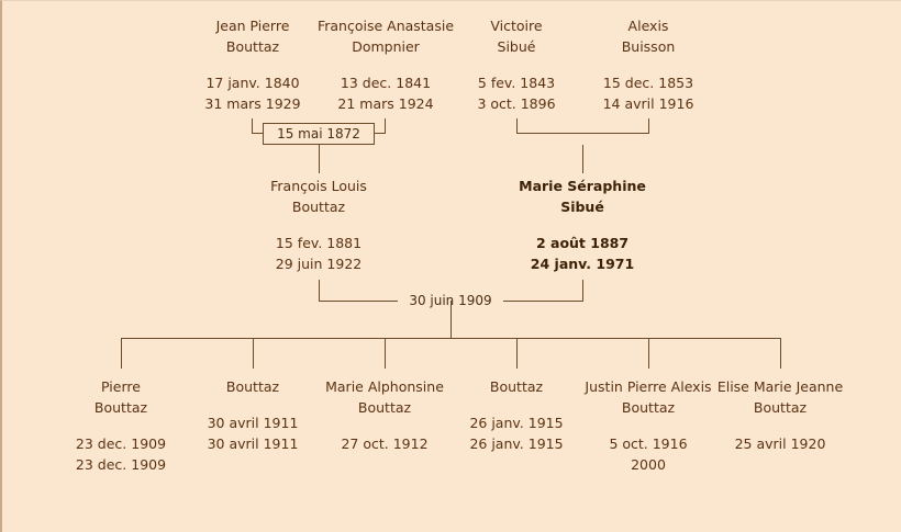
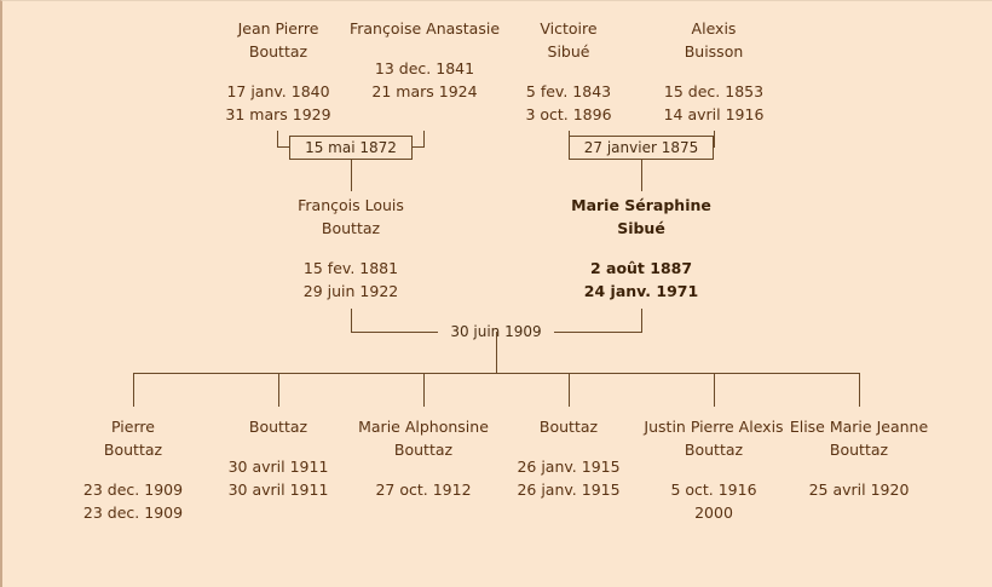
  Jean Pierre
  Bouttaz
  17 janv. 1840
  31 mars 1929
  Françoise Anastasie
- Dompnier
  13 dec. 1841
  21 mars 1924
  Victoire
  Sibué
  5 fev. 1843
  3 oct. 1896
  Alexis
  Buisson
  15 dec. 1853
  14 avril 1916
  15 mai 1872
+ 27 janvier 1875
  François Louis
  Bouttaz
  15 fev. 1881
  29 juin 1922
  Marie Séraphine
  Sibué
  2 août 1887
  24 janv. 1971
  30 jui 1909
  Pierre
  Bouttaz
  23 dec. 1909
  23 dec. 1909
  Bouttaz
  30 avril 1911
  30 avril 1911
  Marie Alphonsine
  Bouttaz
  27 oct. 1912
  Bouttaz
  26 janv. 1915
  26 janv. 1915
  Justin Pierre Alexis
  Bouttaz
  5 oct. 1916
  2000
  Elise Marie Jeanne
  Bouttaz
  25 avril 1920
